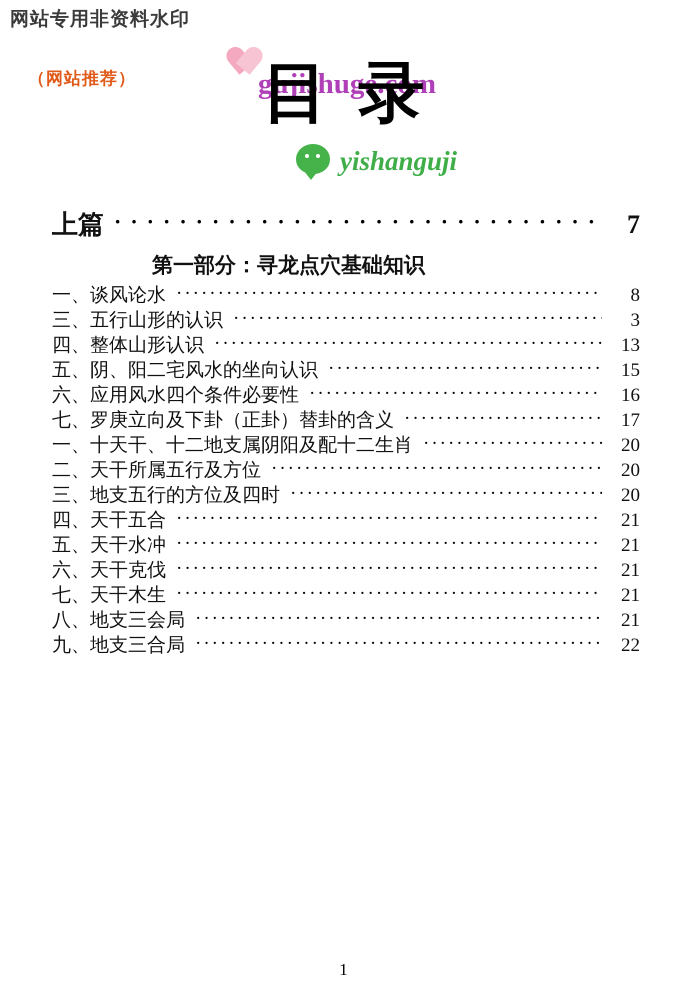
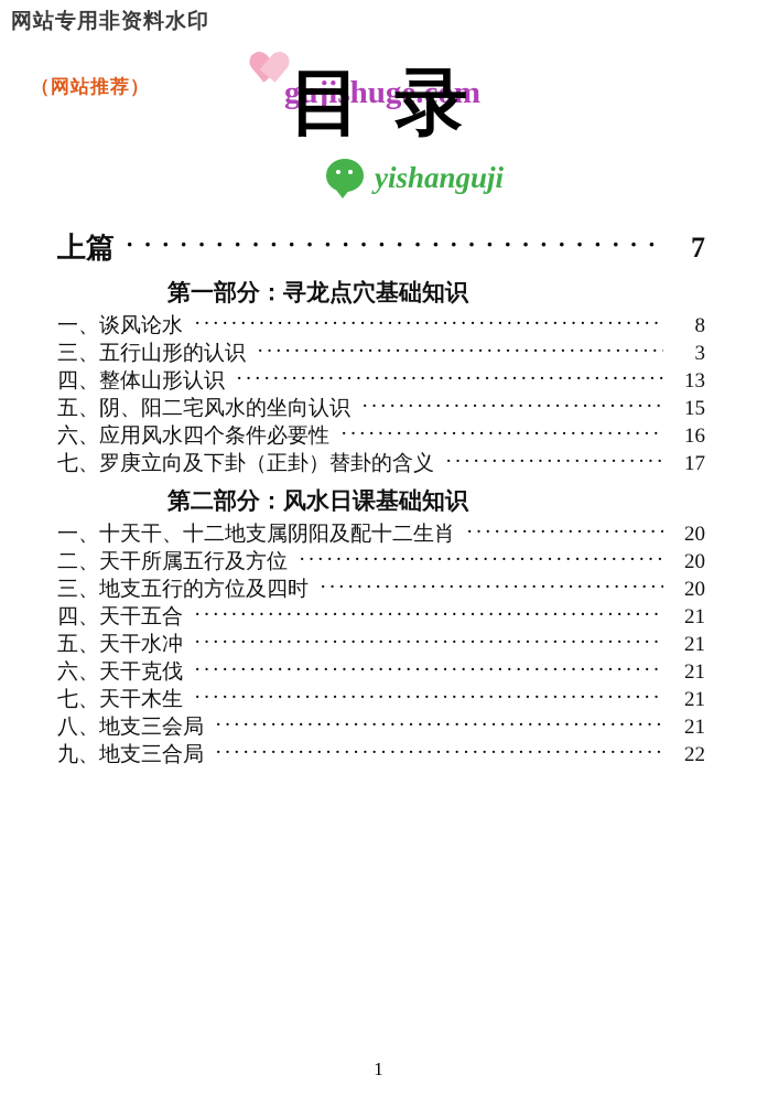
  网站专用非资料水印
  （网站推荐）
  gujishuge.com
  yishanguji
  目录
  上篇
  7
  第一部分：寻龙点穴基础知识
  一、谈风论水
  8
  三、五行山形的认识
  3
  四、整体山形认识
  13
  五、阴、阳二宅风水的坐向认识
  15
  六、应用风水四个条件必要性
  16
  七、罗庚立向及下卦（正卦）替卦的含义
  17
+ 第二部分：风水日课基础知识
  一、十天干、十二地支属阴阳及配十二生肖
  20
  二、天干所属五行及方位
  20
  三、地支五行的方位及四时
  20
  四、天干五合
  21
  五、天干水冲
  21
  六、天干克伐
  21
  七、天干木生
  21
  八、地支三会局
  21
  九、地支三合局
  22
  1
